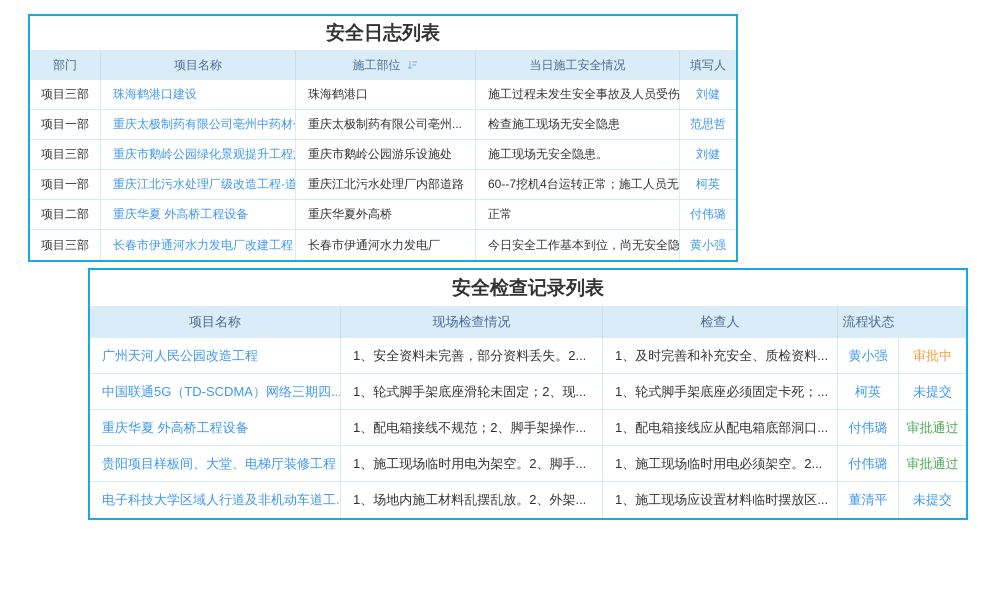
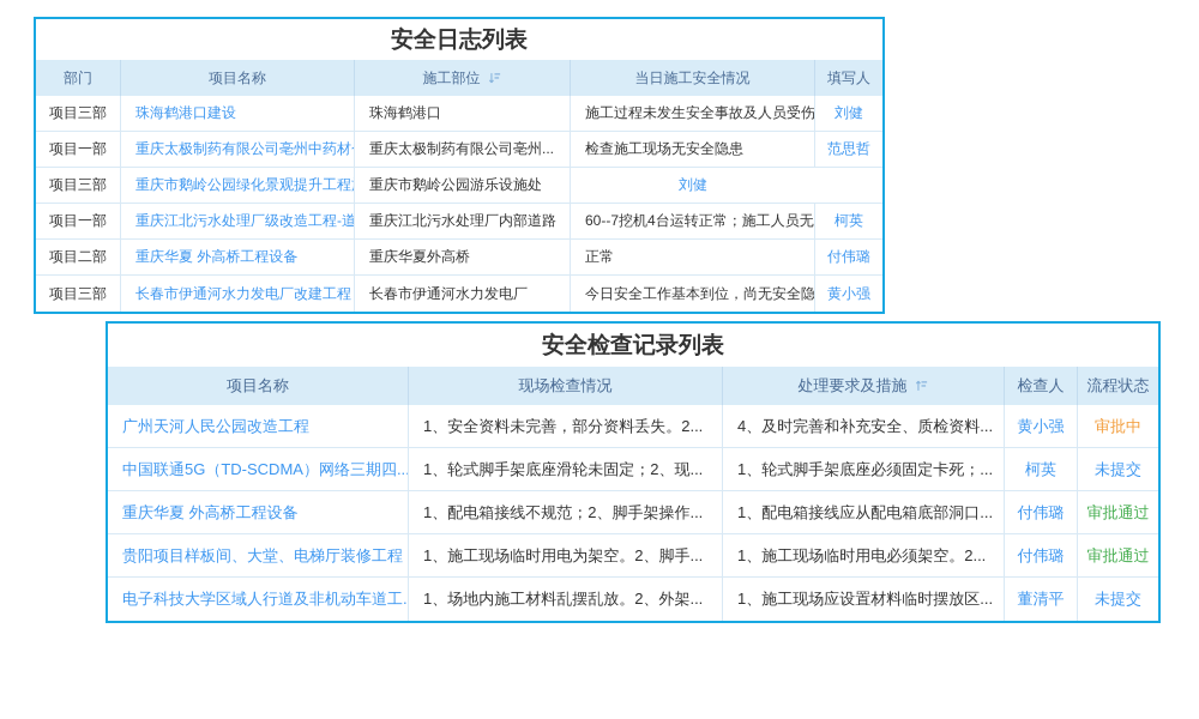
  安全日志列表
  部门
  项目名称
  施工部位
  当日施工安全情况
  填写人
  项目三部
  珠海鹤港口建设
  珠海鹤港口
  施工过程未发生安全事故及人员受伤
  刘健
  项目一部
  重庆太极制药有限公司亳州中药材
  重庆太极制药有限公司亳州...
  检查施工现场无安全隐患
  范思哲
  项目三部
  重庆市鹅岭公园绿化景观提升工程
  重庆市鹅岭公园游乐设施处
- 施工现场无安全隐患。
  刘健
  项目一部
  重庆江北污水处理厂级改造工程-道
  重庆江北污水处理厂内部道路
  60--7挖机4台运转正常；施工人员无
  柯英
  项目二部
  重庆华夏 外高桥工程设备
  重庆华夏外高桥
  正常
  付伟璐
  项目三部
  长春市伊通河水力发电厂改建工程
  长春市伊通河水力发电厂
  今日安全工作基本到位，尚无安全隐
  黄小强
  安全检查记录列表
  项目名称
  现场检查情况
+ 处理要求及措施
  检查人
  流程状态
  广州天河人民公园改造工程
  1、安全资料未完善，部分资料丢失。2...
- 1、及时完善和补充安全、质检资料...
+ 4、及时完善和补充安全、质检资料...
  黄小强
  审批中
  中国联通5G（TD-SCDMA）网络三期四...
  1、轮式脚手架底座滑轮未固定；2、现...
  1、轮式脚手架底座必须固定卡死；...
  柯英
  未提交
  重庆华夏 外高桥工程设备
  1、配电箱接线不规范；2、脚手架操作...
  1、配电箱接线应从配电箱底部洞口...
  付伟璐
  审批通过
  贵阳项目样板间、大堂、电梯厅装修工程
  1、施工现场临时用电为架空。2、脚手...
  1、施工现场临时用电必须架空。2...
  付伟璐
  审批通过
  电子科技大学区域人行道及非机动车道工.
  1、场地内施工材料乱摆乱放。2、外架...
  1、施工现场应设置材料临时摆放区...
  董清平
  未提交
